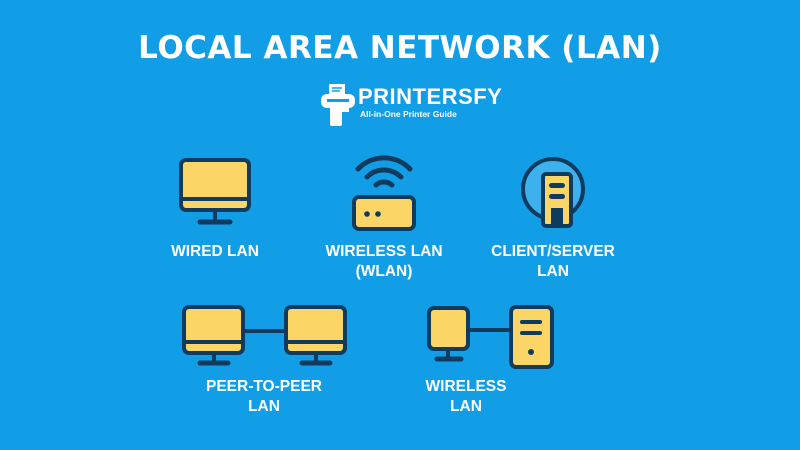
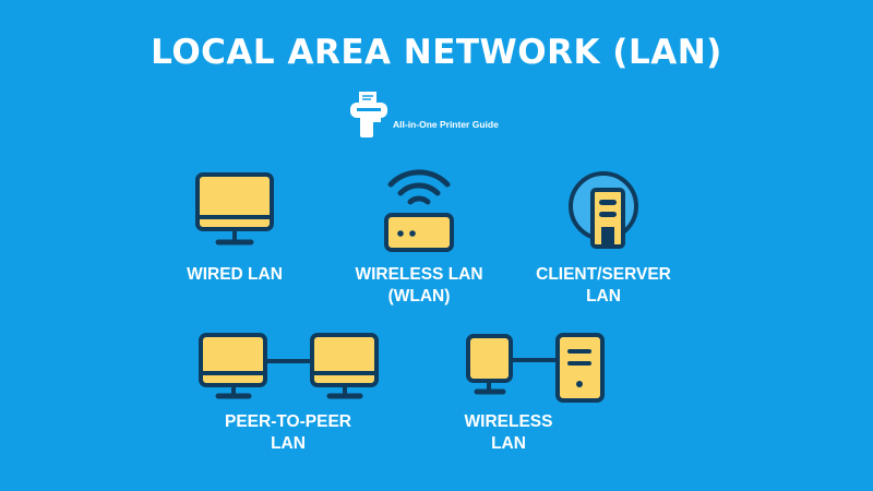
  LOCAL AREA NETWORK (LAN)
- PRINTERSFY
  All-in-One Printer Guide
  WIRED LAN
  WIRELESS LAN
  (WLAN)
  CLIENT/SERVER
  LAN
  PEER-TO-PEER
  LAN
  WIRELESS
  LAN
